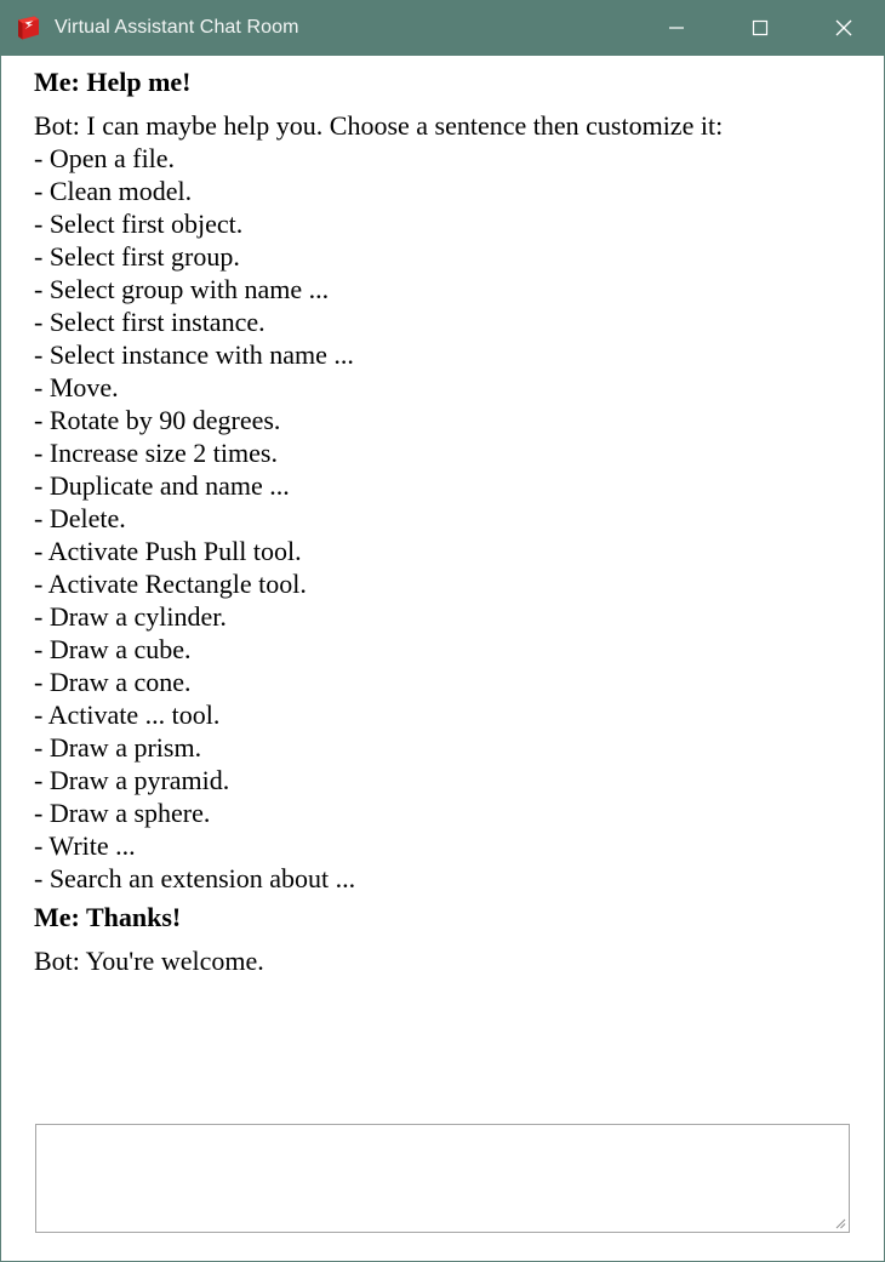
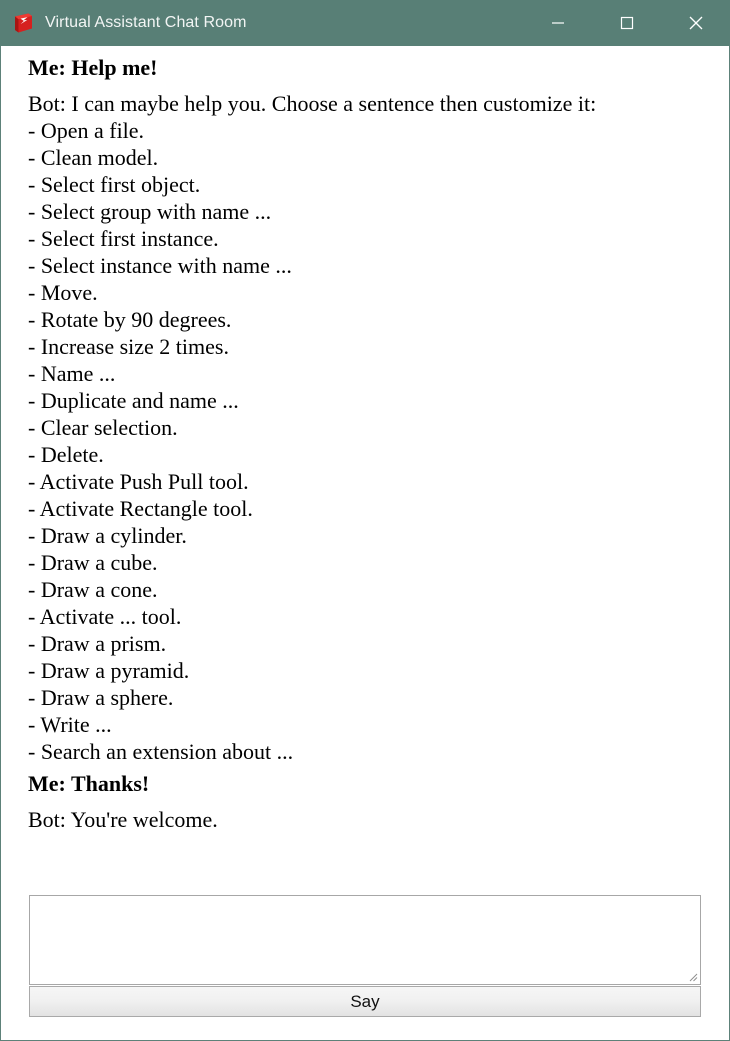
  Virtual Assistant Chat Room
  Me: Help me!
  Bot: I can maybe help you. Choose a sentence then customize it:
  - Open a file.
  - Clean model.
  - Select first object.
- - Select first group.
  - Select group with name ...
  - Select first instance.
  - Select instance with name ...
  - Move.
  - Rotate by 90 degrees.
  - Increase size 2 times.
+ - Name ...
  - Duplicate and name ...
+ - Clear selection.
  - Delete.
  - Activate Push Pull tool.
  - Activate Rectangle tool.
  - Draw a cylinder.
  - Draw a cube.
  - Draw a cone.
  - Activate ... tool.
  - Draw a prism.
  - Draw a pyramid.
  - Draw a sphere.
  - Write ...
  - Search an extension about ...
  Me: Thanks!
  Bot: You're welcome.
+ Say
